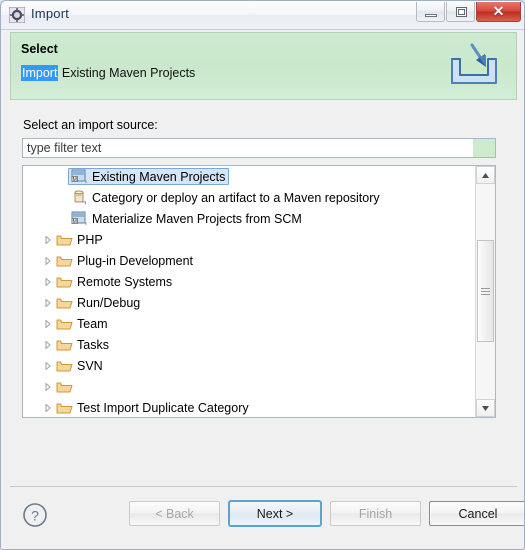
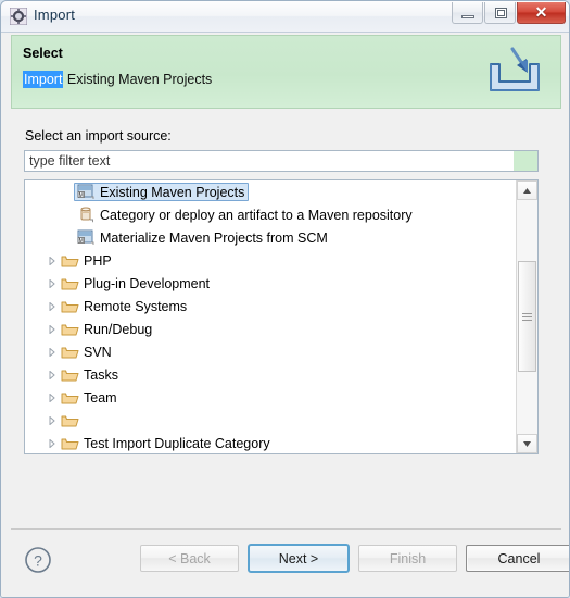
  Import
  ✕
  Select
  Import Existing Maven Projects
  Select an import source:
  type filter text
  Existing Maven Projects
  Category or deploy an artifact to a Maven repository
  Materialize Maven Projects from SCM
  PHP
  Plug-in Development
  Remote Systems
  Run/Debug
- Team
+ SVN
  Tasks
- SVN
+ Team
  Test Import Duplicate Category
  ?
  < Back
  Next >
  Finish
  Cancel
